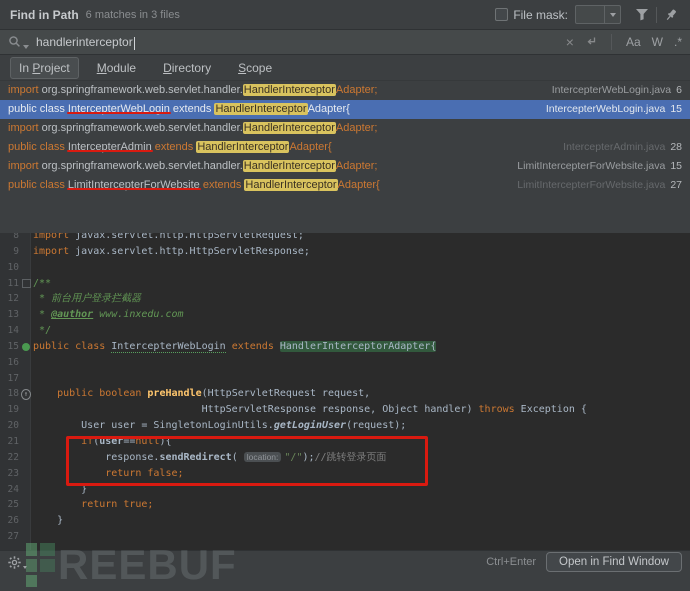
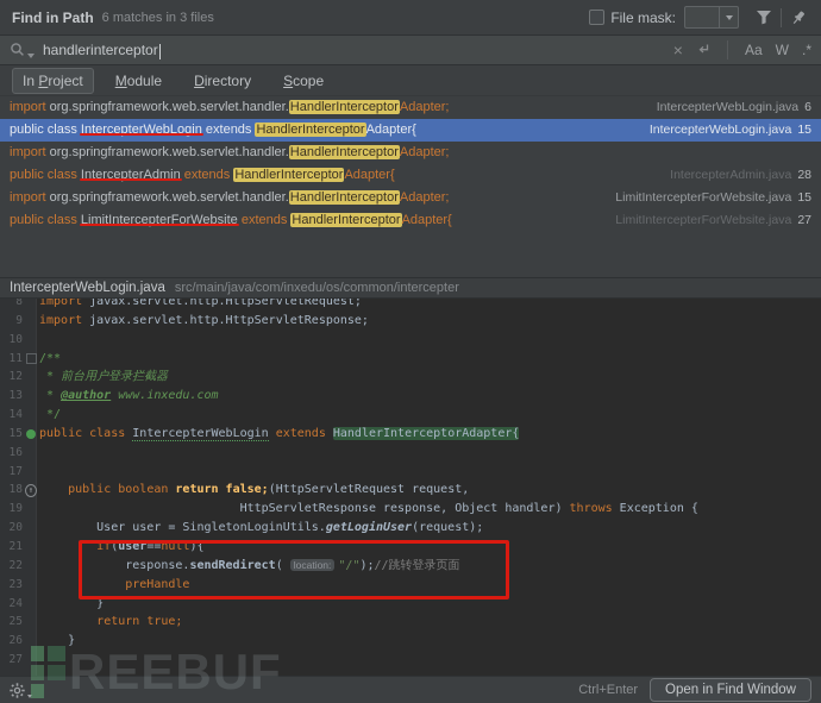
  Find in Path
  6 matches in 3 files
  File mask:
  handlerinterceptor
  ×
  Aa
  W
  .*
  In Project
  Module
  Directory
  Scope
  import org.springframework.web.servlet.handler.HandlerInterceptorAdapter;
  IntercepterWebLogin.java 6
  public class IntercepterWebLogin extends HandlerInterceptorAdapter{
  IntercepterWebLogin.java 15
  import org.springframework.web.servlet.handler.HandlerInterceptorAdapter;
  public class IntercepterAdmin extends HandlerInterceptorAdapter{
  IntercepterAdmin.java 28
  import org.springframework.web.servlet.handler.HandlerInterceptorAdapter;
  LimitIntercepterForWebsite.java 15
  public class LimitIntercepterForWebsite extends HandlerInterceptorAdapter{
  LimitIntercepterForWebsite.java 27
+ IntercepterWebLogin.java
+ src/main/java/com/inxedu/os/common/intercepter
  8
  import javax.servlet.http.HttpServletRequest;
  9
  import javax.servlet.http.HttpServletResponse;
  10
  11
  /**
  12
  * 前台用户登录拦截器
  13
  * @author www.inxedu.com
  14
  */
  15
  public class IntercepterWebLogin extends HandlerInterceptorAdapter{
  16
  17
  18
- public boolean preHandle(HttpServletRequest request,
+ public boolean return false;(HttpServletRequest request,
  19
  HttpServletResponse response, Object handler) throws Exception {
  20
  User user = SingletonLoginUtils.getLoginUser(request);
  21
  if(user==null){
  22
  response.sendRedirect( location: "/");//跳转登录页面
  23
- return false;
+ preHandle
  24
  }
  25
  return true;
  26
  }
  27
  Ctrl+Enter
  Open in Find Window
  REEBUF
